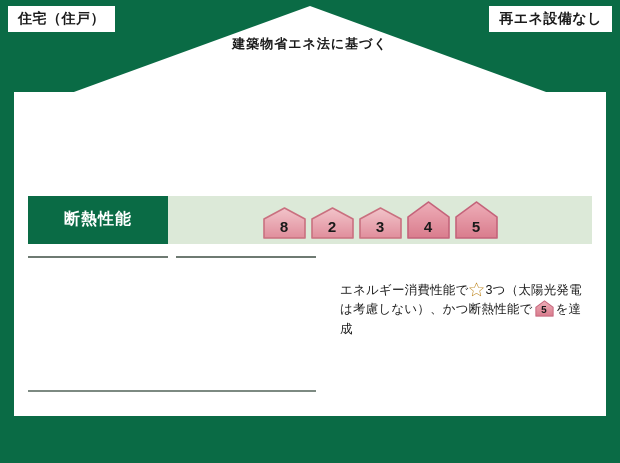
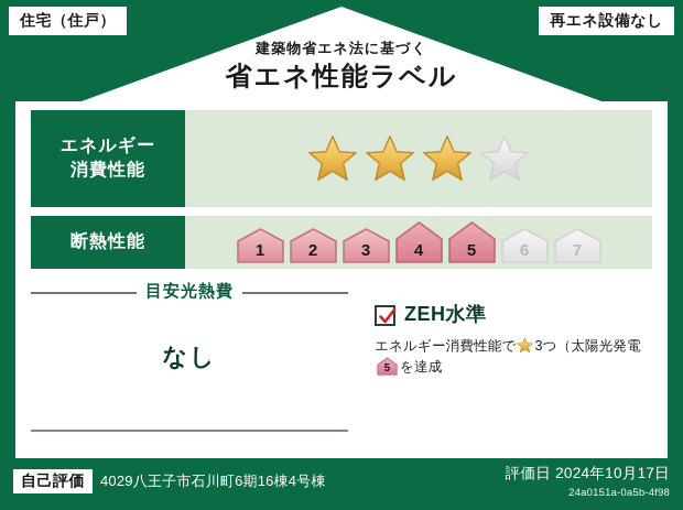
  住宅（住戸）
  再エネ設備なし
  建築物省エネ法に基づく
+ 省エネ性能ラベル
+ エネルギー
+ 消費性能
  断熱性能
- 8
+ 1
  2
  3
  4
  5
+ 6
+ 7
+ 目安光熱費
+ なし
+ ZEH水準
  エネルギー消費性能で 3つ（太陽光発電
- は考慮しない）、かつ断熱性能で
  5
  を達成
+ 自己評価
+ 4029八王子市石川町6期16棟4号棟
+ 評価日 2024年10月17日
+ 24a0151a-0a5b-4f98
